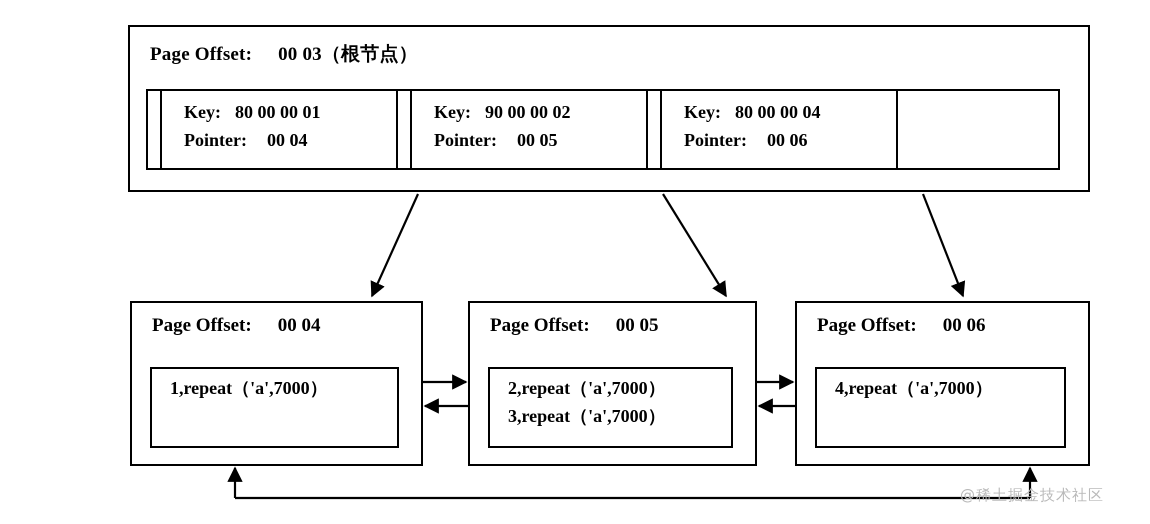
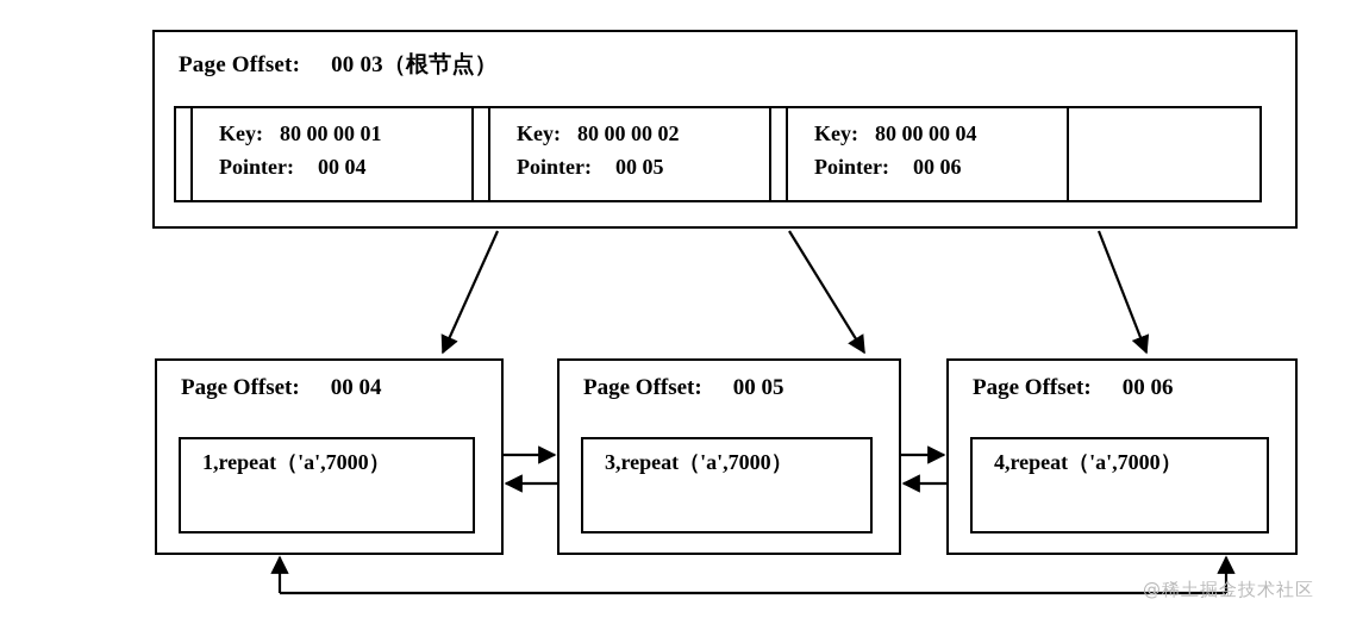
  Page Offset: 00 03（根节点）
  Key: 80 00 00 01
  Pointer: 00 04
- Key: 90 00 00 02
+ Key: 80 00 00 02
  Pointer: 00 05
  Key: 80 00 00 04
  Pointer: 00 06
  Page Offset: 00 04
  1,repeat（'a',7000）
  Page Offset: 00 05
- 2,repeat（'a',7000）
  3,repeat（'a',7000）
  Page Offset: 00 06
  4,repeat（'a',7000）
  @稀土掘金技术社区
